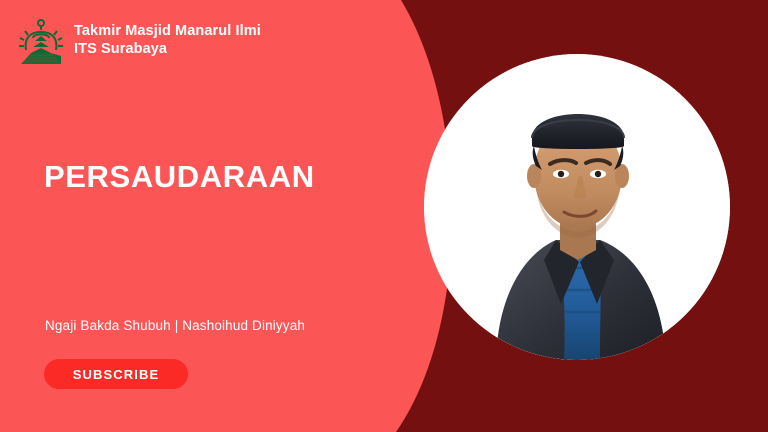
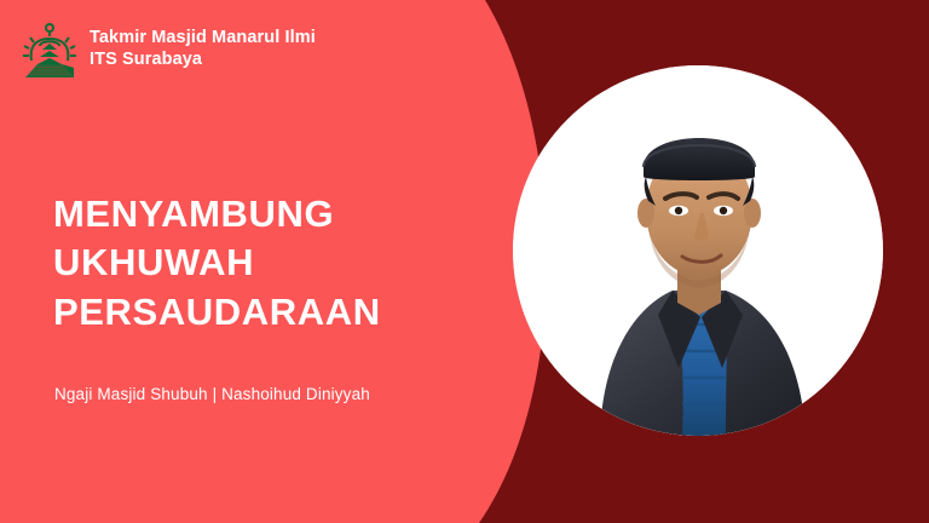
  Takmir Masjid Manarul Ilmi
  ITS Surabaya
+ MENYAMBUNG
+ UKHUWAH
  PERSAUDARAAN
- Ngaji Bakda Shubuh | Nashoihud Diniyyah
+ Ngaji Masjid Shubuh | Nashoihud Diniyyah
- SUBSCRIBE
